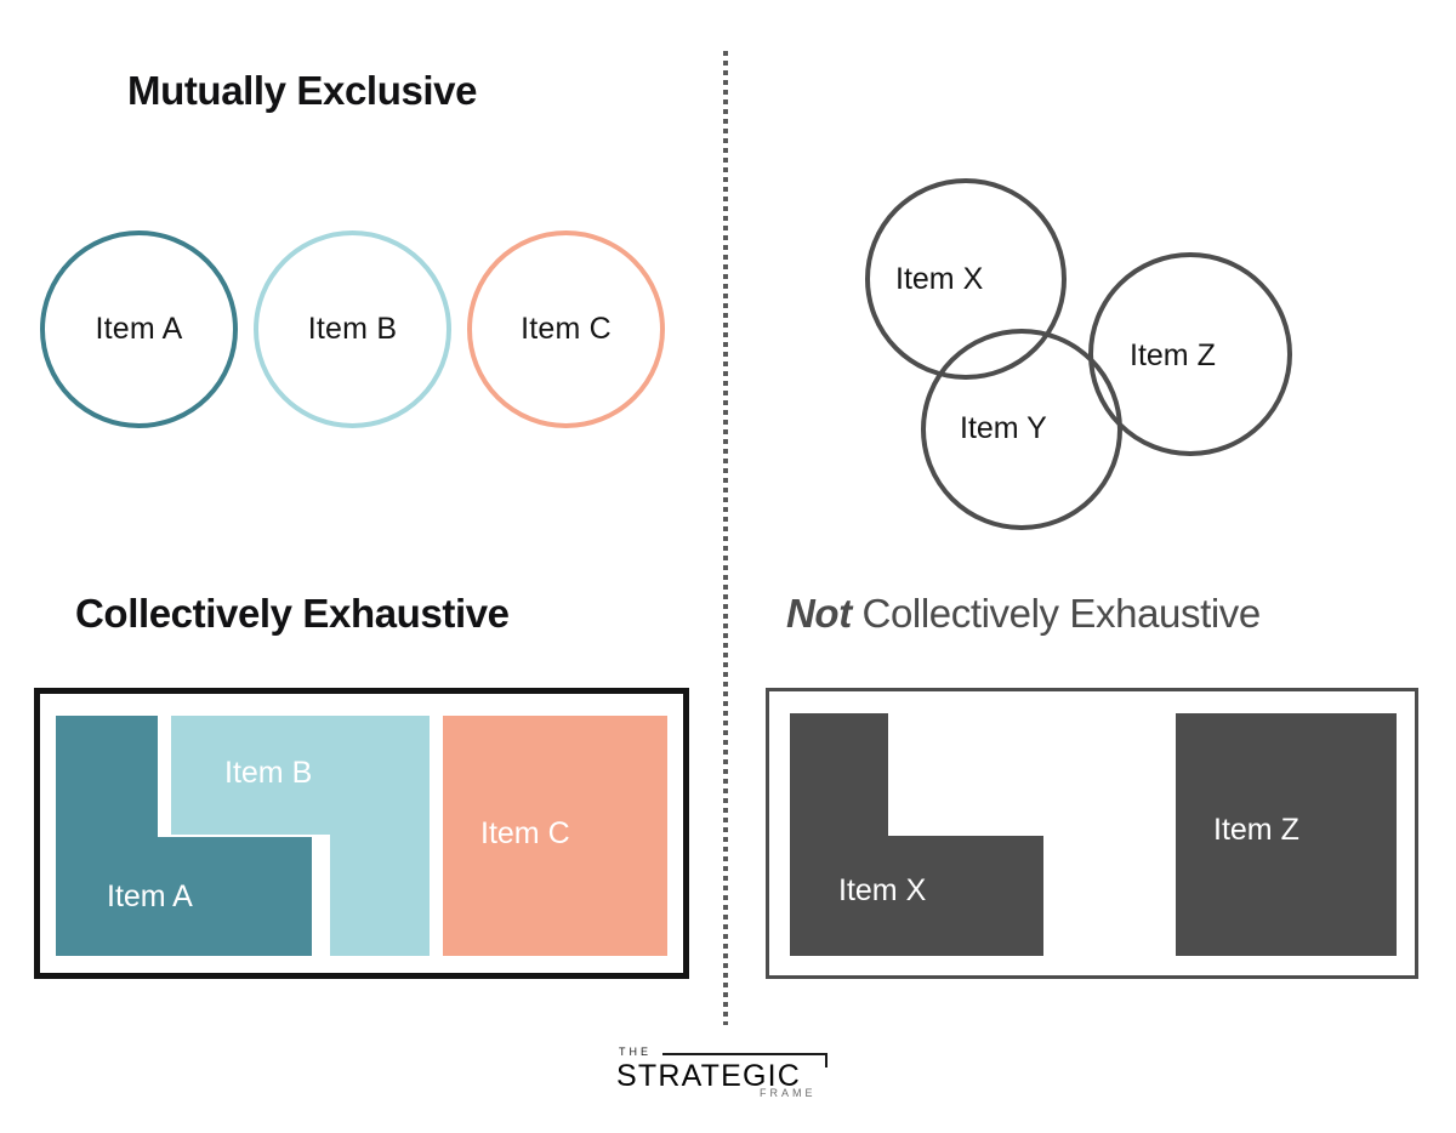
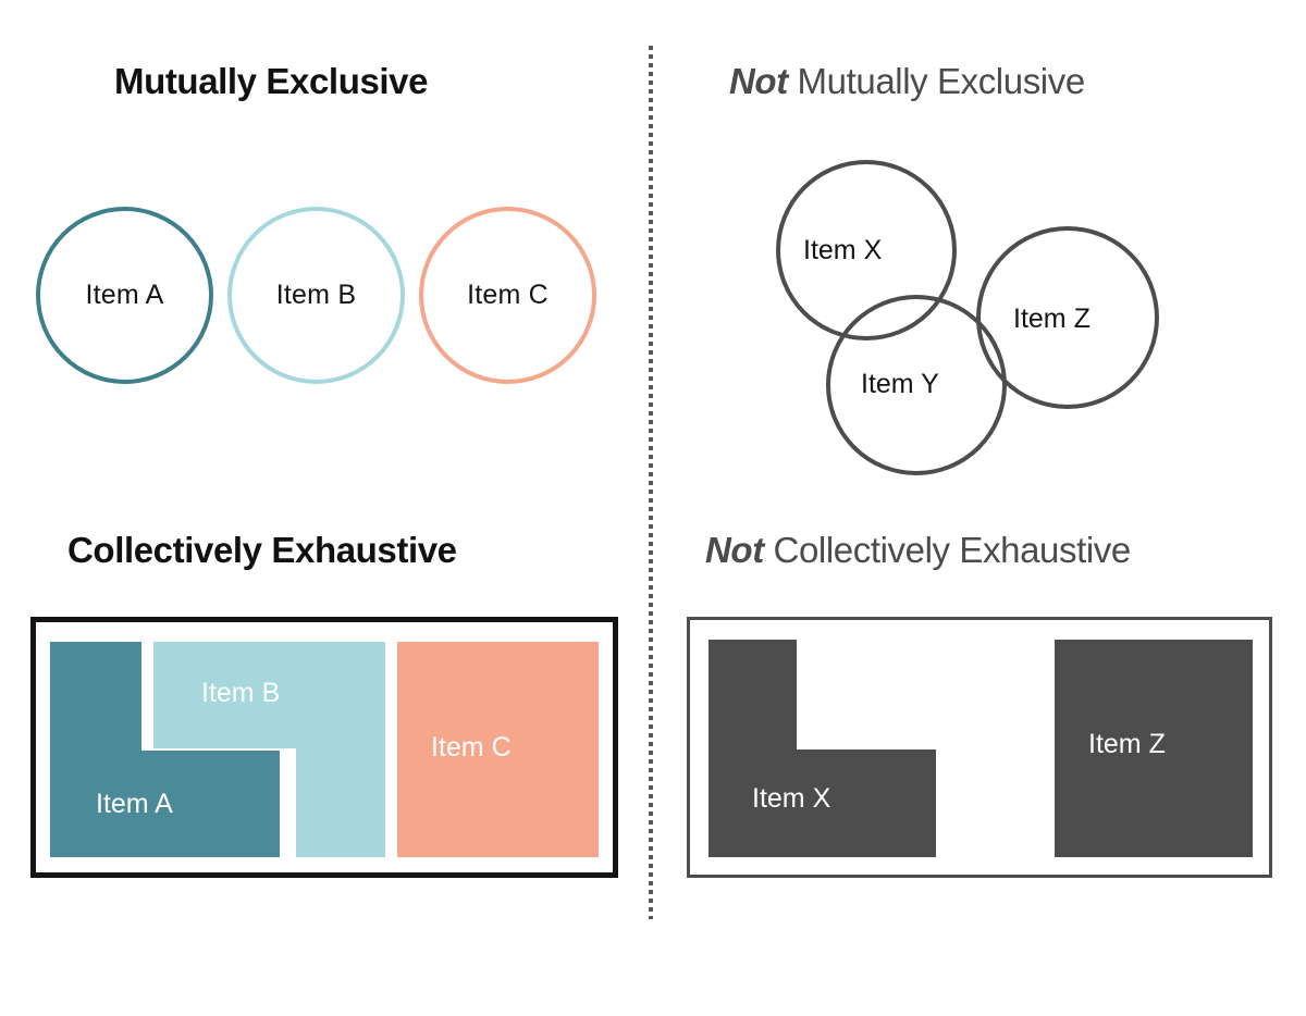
  Mutually Exclusive
  Item A
  Item B
  Item C
+ Not Mutually Exclusive
  Item X
  Item Y
  Item Z
  Collectively Exhaustive
  Item B
  Item C
  Item A
  Not Collectively Exhaustive
  Item X
  Item Z
- THE
- STRATEGIC
- FRAME
